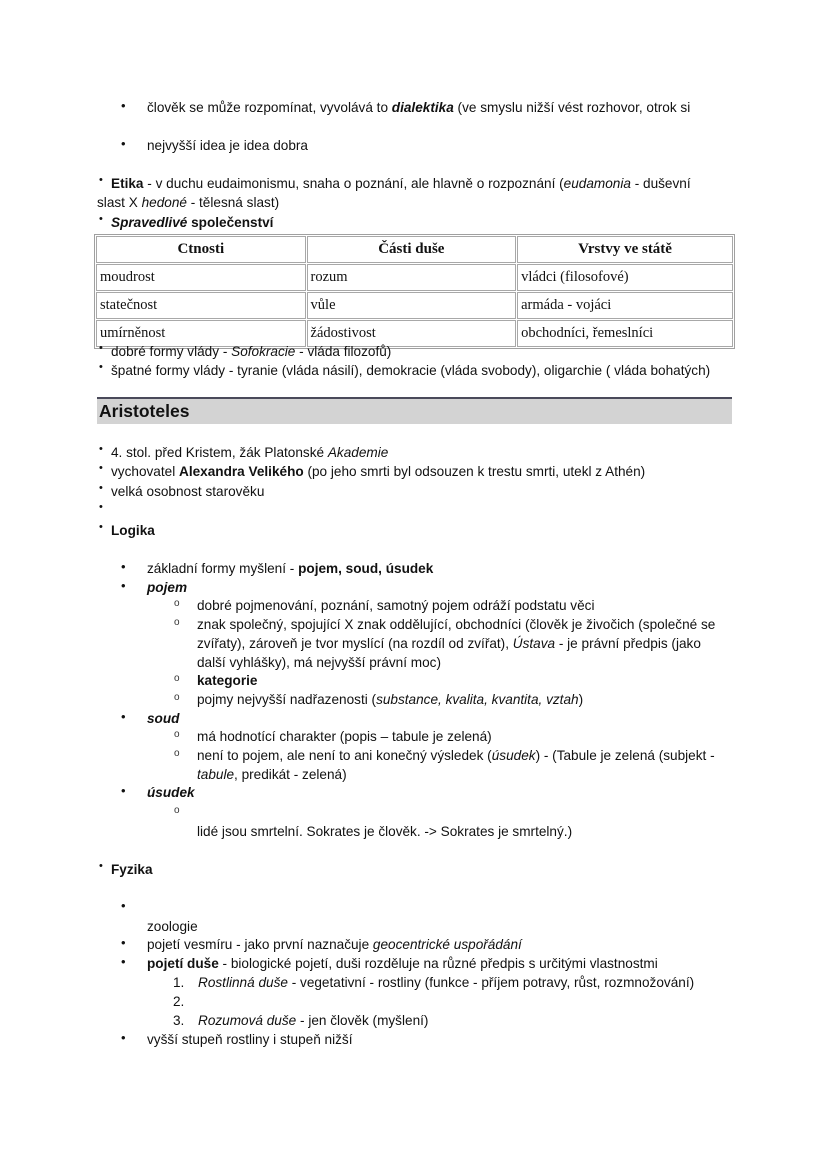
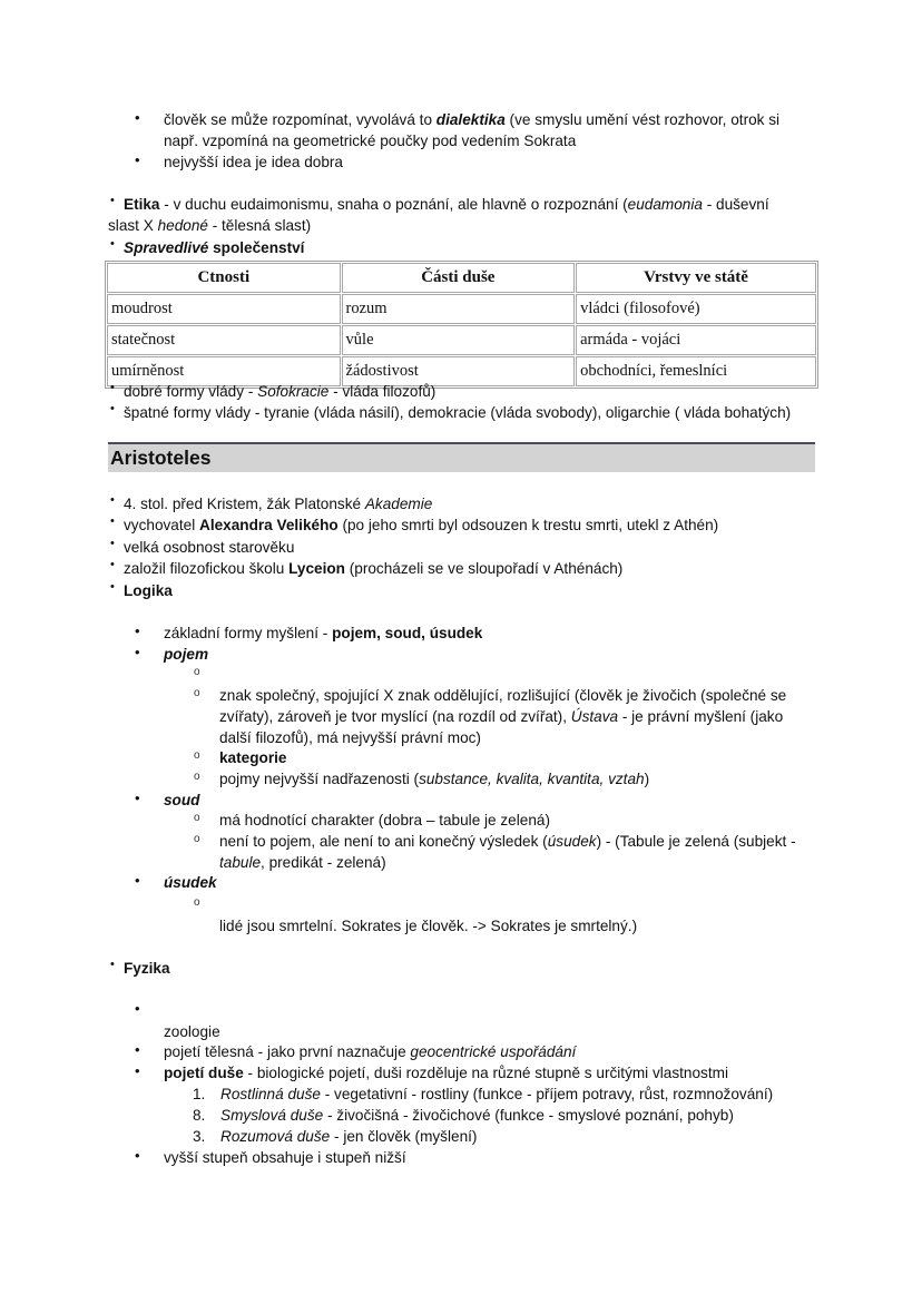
  •
- člověk se může rozpomínat, vyvolává to dialektika (ve smyslu nižší vést rozhovor, otrok si
+ člověk se může rozpomínat, vyvolává to dialektika (ve smyslu umění vést rozhovor, otrok si
+ např. vzpomíná na geometrické poučky pod vedením Sokrata
  •
  nejvyšší idea je idea dobra
  •
  Etika - v duchu eudaimonismu, snaha o poznání, ale hlavně o rozpoznání (eudamonia - duševní
  slast X hedoné - tělesná slast)
  •
  Spravedlivé společenství
  Ctnosti	Části duše	Vrstvy ve státě
  moudrost	rozum	vládci (filosofové)
  statečnost	vůle	armáda - vojáci
  umírněnost	žádostivost	obchodníci, řemeslníci
  •
  dobré formy vlády - Sofokracie - vláda filozofů)
  •
  špatné formy vlády - tyranie (vláda násilí), demokracie (vláda svobody), oligarchie ( vláda bohatých)
  Aristoteles
  •
  4. stol. před Kristem, žák Platonské Akademie
  •
  vychovatel Alexandra Velikého (po jeho smrti byl odsouzen k trestu smrti, utekl z Athén)
  •
  velká osobnost starověku
  •
+ založil filozofickou školu Lyceion (procházeli se ve sloupořadí v Athénách)
  •
  Logika
  •
  základní formy myšlení - pojem, soud, úsudek
  •
  pojem
  o
- dobré pojmenování, poznání, samotný pojem odráží podstatu věci
  o
- znak společný, spojující X znak oddělující, obchodníci (člověk je živočich (společné se
+ znak společný, spojující X znak oddělující, rozlišující (člověk je živočich (společné se
- zvířaty), zároveň je tvor myslící (na rozdíl od zvířat), Ústava - je právní předpis (jako
+ zvířaty), zároveň je tvor myslící (na rozdíl od zvířat), Ústava - je právní myšlení (jako
- další vyhlášky), má nejvyšší právní moc)
+ další filozofů), má nejvyšší právní moc)
  o
  kategorie
  o
  pojmy nejvyšší nadřazenosti (substance, kvalita, kvantita, vztah)
  •
  soud
  o
- má hodnotící charakter (popis – tabule je zelená)
+ má hodnotící charakter (dobra – tabule je zelená)
  o
  není to pojem, ale není to ani konečný výsledek (úsudek) - (Tabule je zelená (subjekt -
  tabule, predikát - zelená)
  •
  úsudek
  o
  lidé jsou smrtelní. Sokrates je člověk. -> Sokrates je smrtelný.)
  •
  Fyzika
  •
  zoologie
  •
- pojetí vesmíru - jako první naznačuje geocentrické uspořádání
+ pojetí tělesná - jako první naznačuje geocentrické uspořádání
  •
- pojetí duše - biologické pojetí, duši rozděluje na různé předpis s určitými vlastnostmi
+ pojetí duše - biologické pojetí, duši rozděluje na různé stupně s určitými vlastnostmi
  1.
  Rostlinná duše - vegetativní - rostliny (funkce - příjem potravy, růst, rozmnožování)
- 2.
+ 8.
+ Smyslová duše - živočišná - živočichové (funkce - smyslové poznání, pohyb)
  3.
  Rozumová duše - jen člověk (myšlení)
  •
- vyšší stupeň rostliny i stupeň nižší
+ vyšší stupeň obsahuje i stupeň nižší
